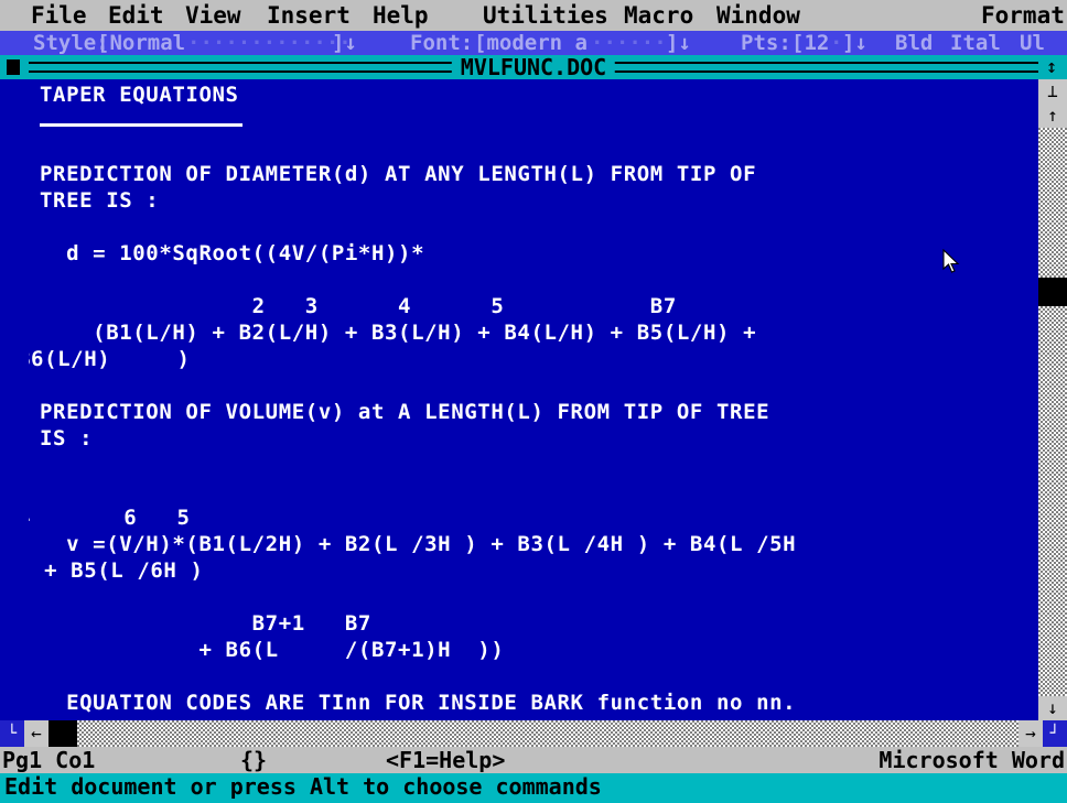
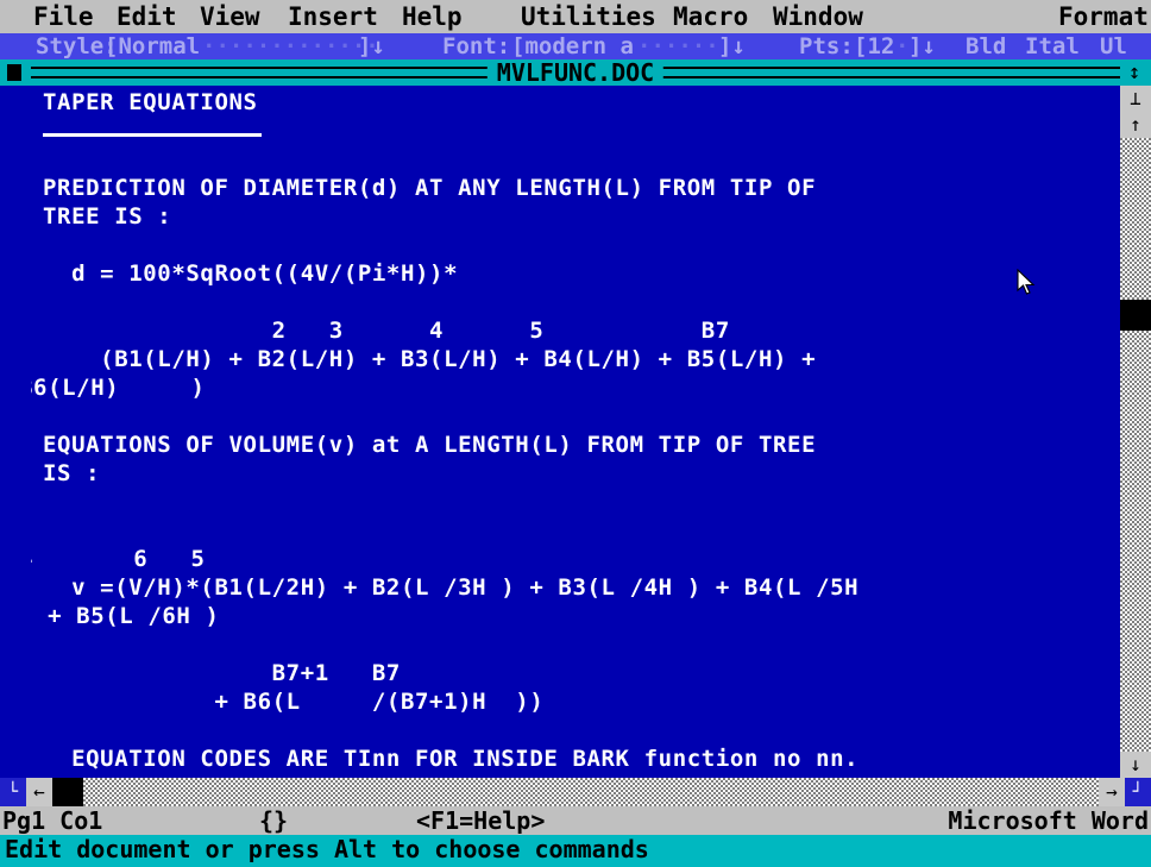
  File
  Edit
  View
  Insert
  Help
  Utilities
  Macro
  Window
  Format
  Style:
  [Normal
  ·············
  ]↓
  Font:
  [modern a
  ······
  ]↓
  Pts:
  [12
  ·
  ]↓
  Bld
  Ital
  Ul
  MVLFUNC.DOC
  ↕
  TAPER EQUATIONS
  PREDICTION OF DIAMETER(d) AT ANY LENGTH(L) FROM TIP OF
  TREE IS :
  d = 100*SqRoot((4V/(Pi*H))*
  2 3 4 5 B7
  (B1(L/H) + B2(L/H) + B3(L/H) + B4(L/H) + B5(L/H) +
  6(L/H) )
- PREDICTION OF VOLUME(v) at A LENGTH(L) FROM TIP OF TREE
+ EQUATIONS OF VOLUME(v) at A LENGTH(L) FROM TIP OF TREE
  IS :
  v =(V/H)*(B1(L/2H) + B2(L /3H ) + B3(L /4H ) + B4(L /5H
  + B5(L /6H )
  B7+1 B7
  + B6(L /(B7+1)H ))
  EQUATION CODES ARE TInn FOR INSIDE BARK function no nn.
  ⊥
  ↑
  ↓
  └
  ←
  →
  ┘
  Pg1 Co1
  {}
  <F1=Help>
  Microsoft Word
  Edit document or press Alt to choose commands
